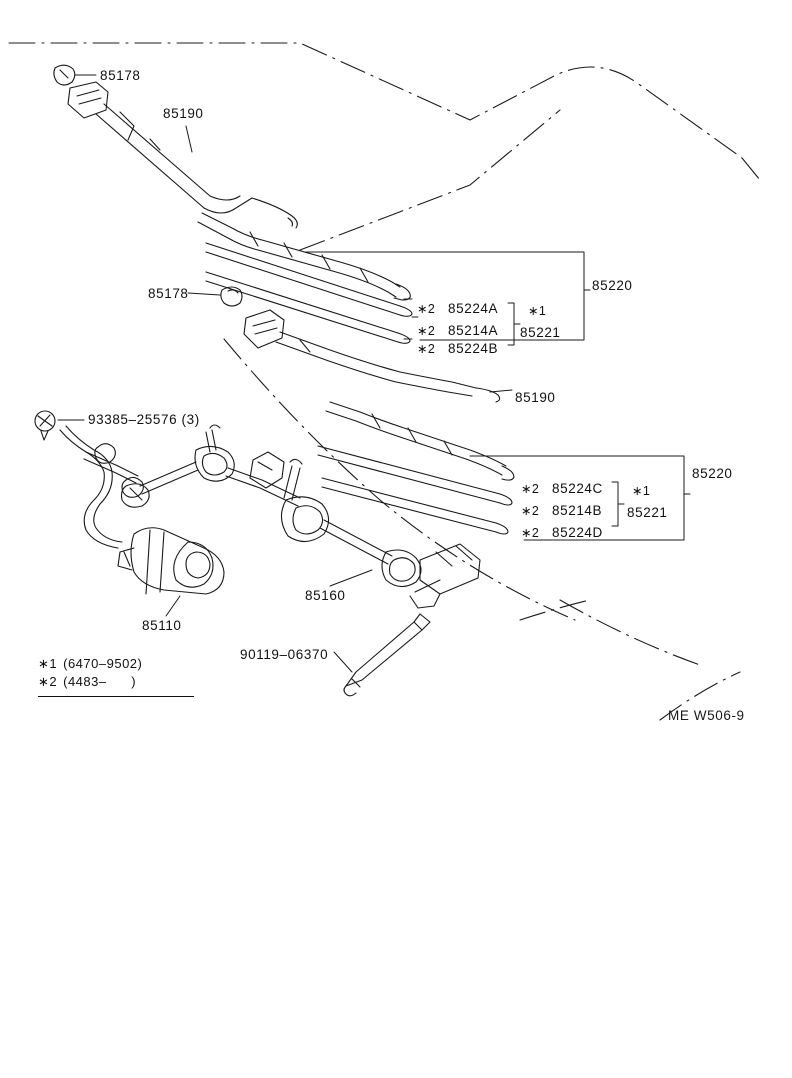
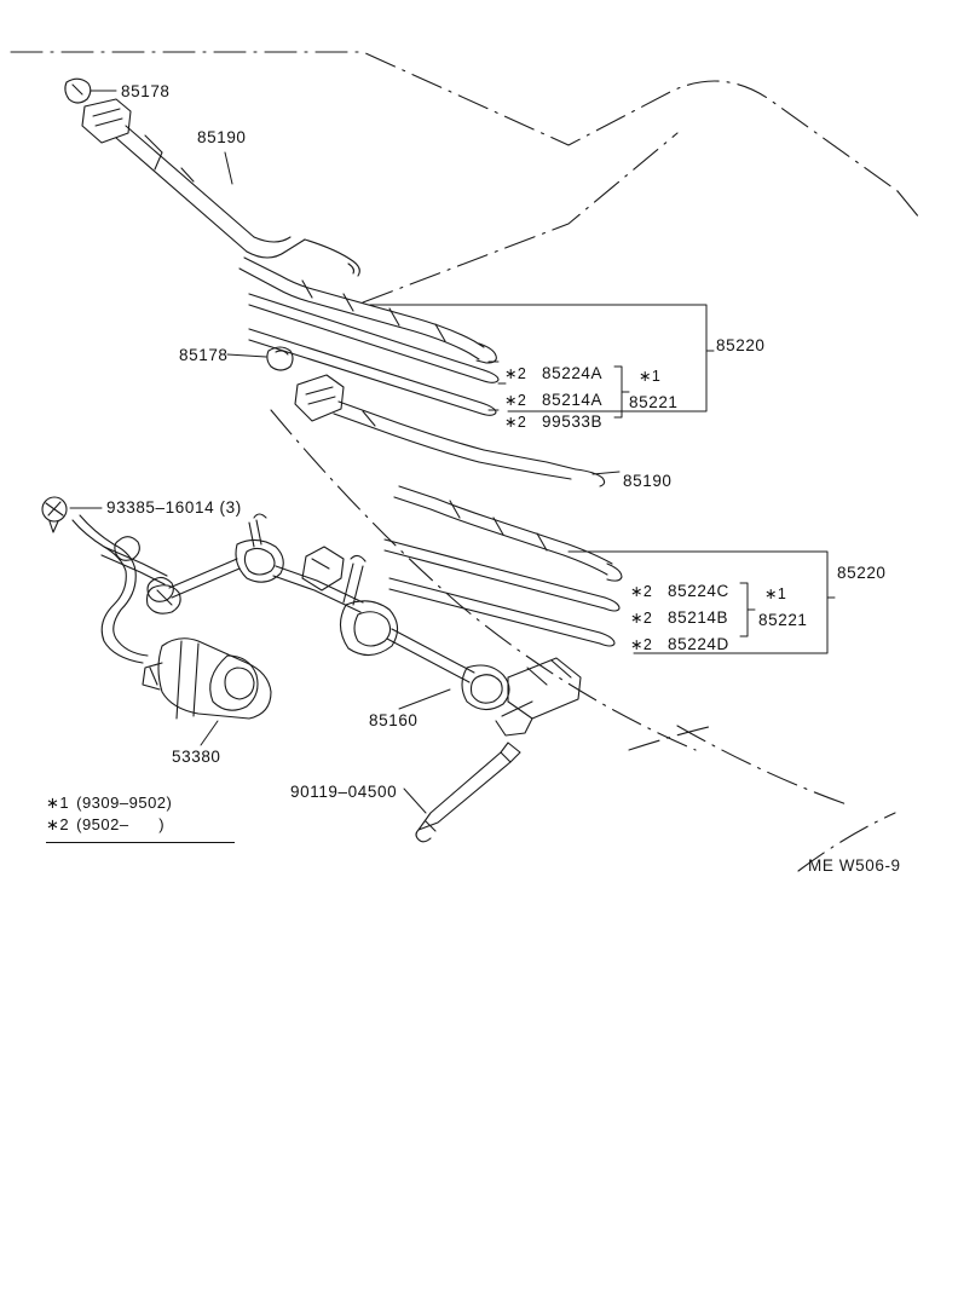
  85178
  85190
  85178
  85220
  85221
  85224A
  85214A
- 85224B
+ 99533B
  85190
- 93385–25576 (3)
+ 93385–16014 (3)
  85220
  85221
  85224C
  85214B
  85224D
  85160
- 85110
+ 53380
- 90119–06370
+ 90119–04500
  ∗2
  ∗2
  ∗2
  ∗1
  ∗2
  ∗2
  ∗2
  ∗1
  ∗1
- (6470–9502)
+ (9309–9502)
  ∗2
- (4483– )
+ (9502– )
  ME W506-9
